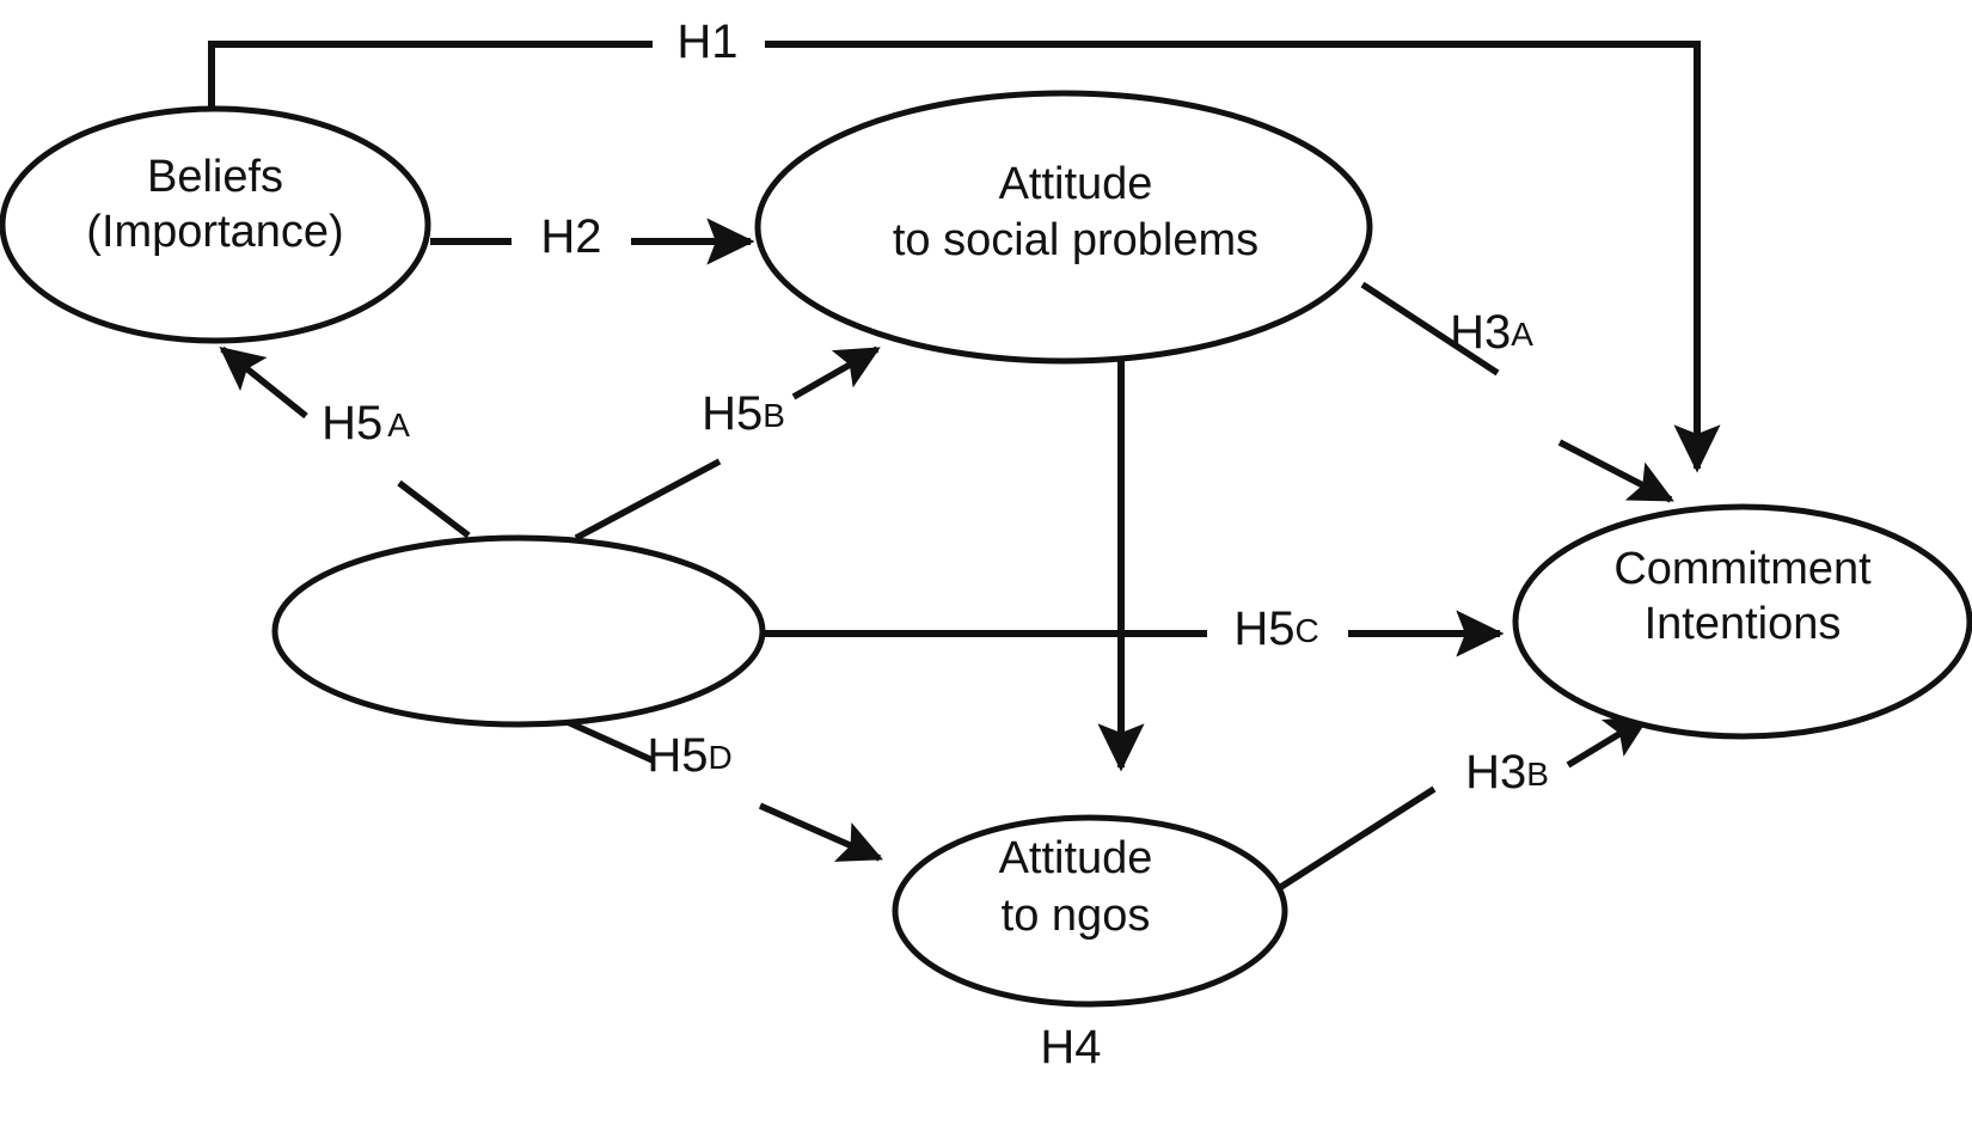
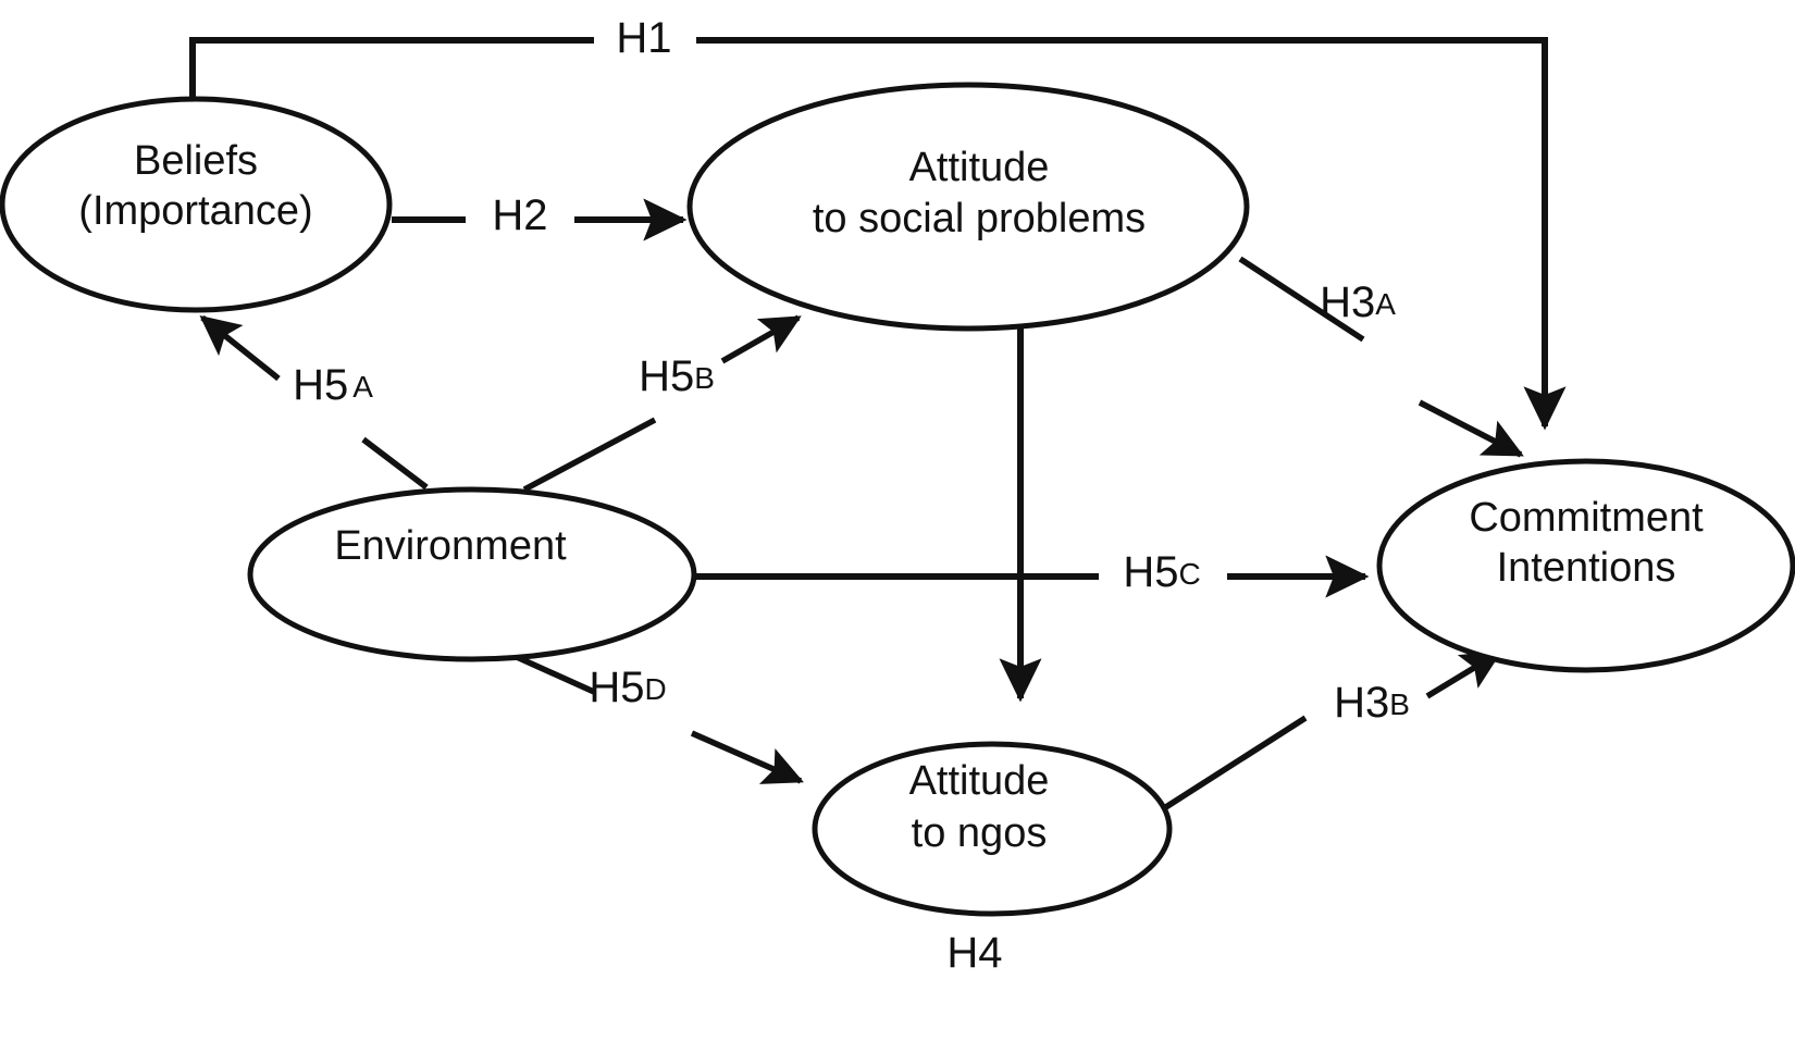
  H1
  H2
  H3A
  H3B
  H4
  H5 A
  H5B
  H5C
  H5D
  Beliefs
  (Importance)
  Attitude
  to social problems
+ Environment
  Attitude
  to ngos
  Commitment
  Intentions
